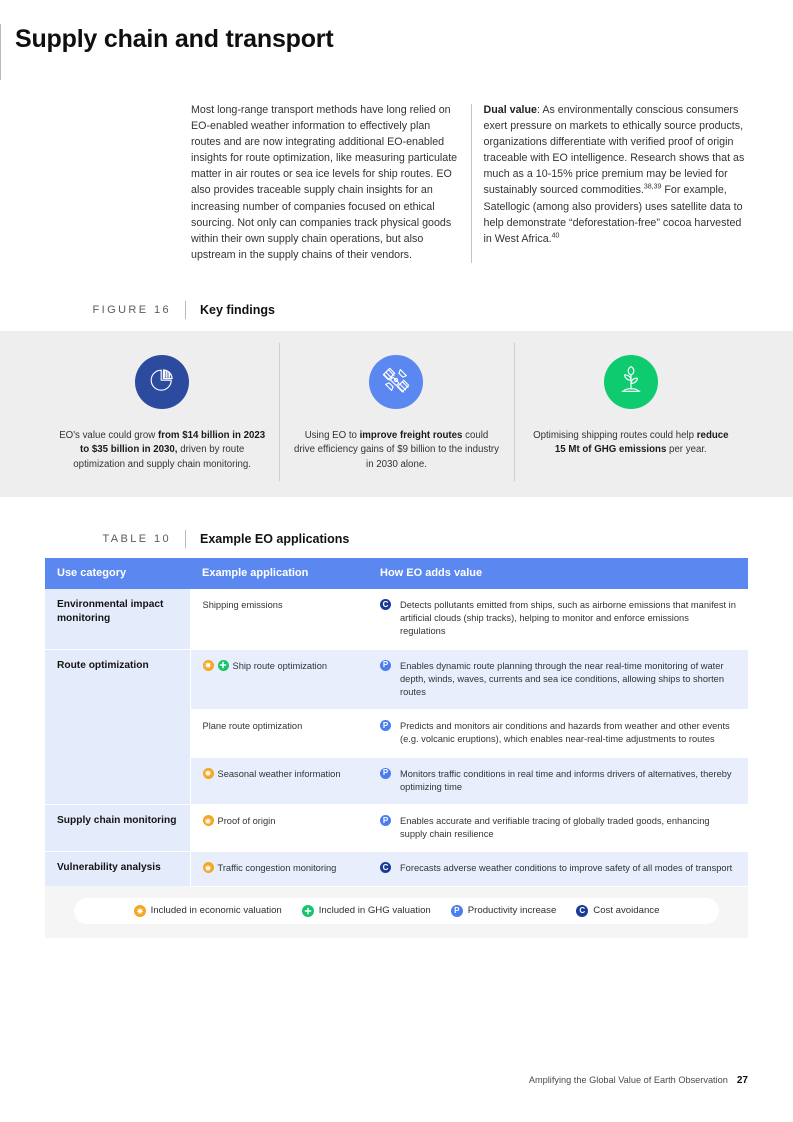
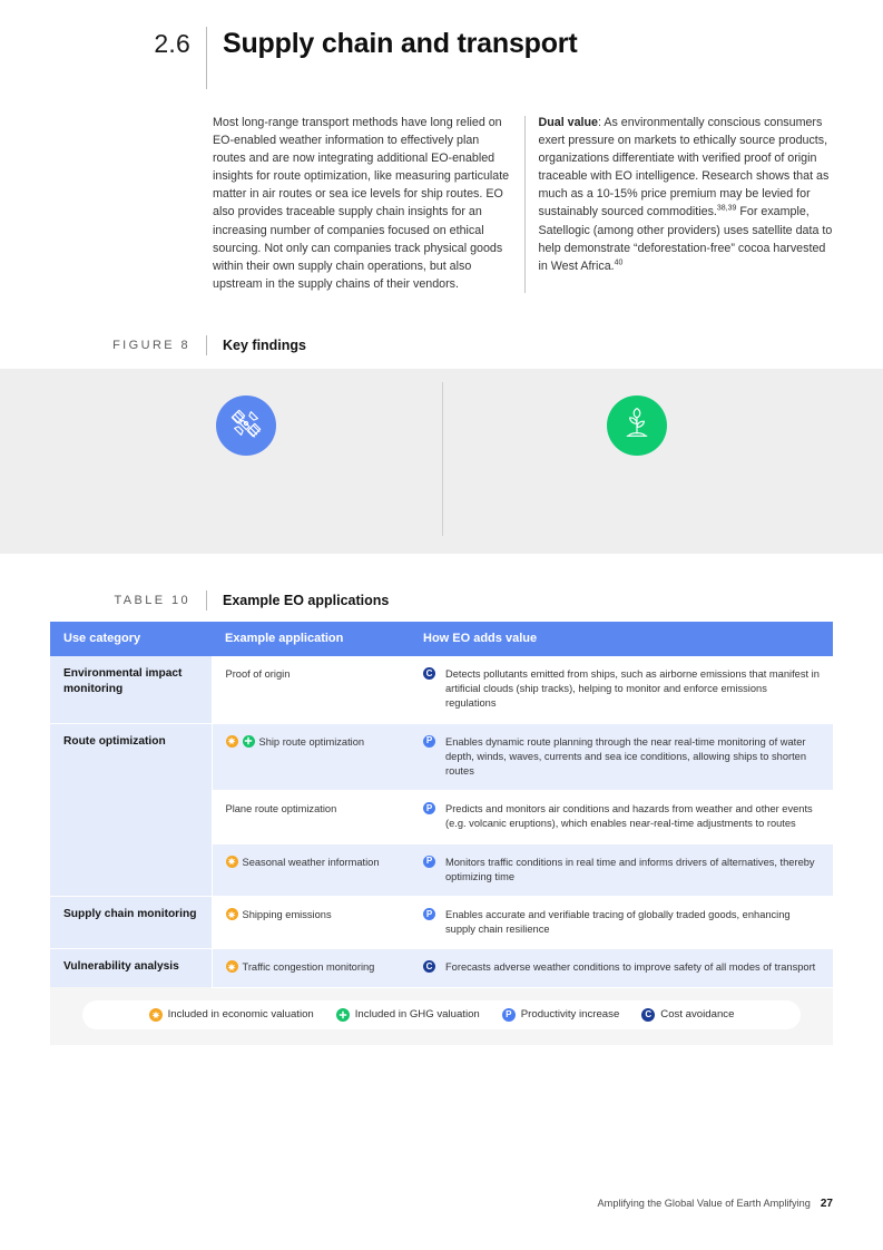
+ 2.6
  Supply chain and transport
  Most long-range transport methods have long relied on EO-enabled weather information to effectively plan routes and are now integrating additional EO-enabled insights for route optimization, like measuring particulate matter in air routes or sea ice levels for ship routes. EO also provides traceable supply chain insights for an increasing number of companies focused on ethical sourcing. Not only can companies track physical goods within their own supply chain operations, but also upstream in the supply chains of their vendors.
- Dual value: As environmentally conscious consumers exert pressure on markets to ethically source products, organizations differentiate with verified proof of origin traceable with EO intelligence. Research shows that as much as a 10-15% price premium may be levied for sustainably sourced commodities. For example, Satellogic (among also providers) uses satellite data to help demonstrate “deforestation-free” cocoa harvested in West Africa.
+ Dual value: As environmentally conscious consumers exert pressure on markets to ethically source products, organizations differentiate with verified proof of origin traceable with EO intelligence. Research shows that as much as a 10-15% price premium may be levied for sustainably sourced commodities. For example, Satellogic (among other providers) uses satellite data to help demonstrate “deforestation-free” cocoa harvested in West Africa.
- FIGURE 16
+ FIGURE 8
  Key findings
- EO's value could grow from $14 billion in 2023 to $35 billion in 2030, driven by route optimization and supply chain monitoring.
- Using EO to improve freight routes could drive efficiency gains of $9 billion to the industry in 2030 alone.
- Optimising shipping routes could help reduce 15 Mt of GHG emissions per year.
  TABLE 10
  Example EO applications
  Use category	Example application	How EO adds value
- Environmental impact monitoring	Shipping emissions	C Detects pollutants emitted from ships, such as airborne emissions that manifest in artificial clouds (ship tracks), helping to monitor and enforce emissions regulations
+ Environmental impact monitoring	Proof of origin	C Detects pollutants emitted from ships, such as airborne emissions that manifest in artificial clouds (ship tracks), helping to monitor and enforce emissions regulations
  Route optimization	Ship route optimization	P Enables dynamic route planning through the near real-time monitoring of water depth, winds, waves, currents and sea ice conditions, allowing ships to shorten routes
  Plane route optimization	P Predicts and monitors air conditions and hazards from weather and other events (e.g. volcanic eruptions), which enables near-real-time adjustments to routes
  Seasonal weather information	P Monitors traffic conditions in real time and informs drivers of alternatives, thereby optimizing time
- Supply chain monitoring	Proof of origin	P Enables accurate and verifiable tracing of globally traded goods, enhancing supply chain resilience
+ Supply chain monitoring	Shipping emissions	P Enables accurate and verifiable tracing of globally traded goods, enhancing supply chain resilience
  Vulnerability analysis	Traffic congestion monitoring	C Forecasts adverse weather conditions to improve safety of all modes of transport
  Included in economic valuation
  Included in GHG valuation
  P
  Productivity increase
  C
  Cost avoidance
- Amplifying the Global Value of Earth Observation 27
+ Amplifying the Global Value of Earth Amplifying 27
